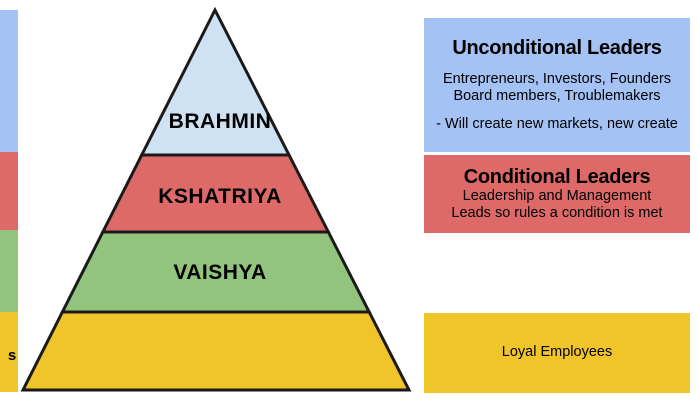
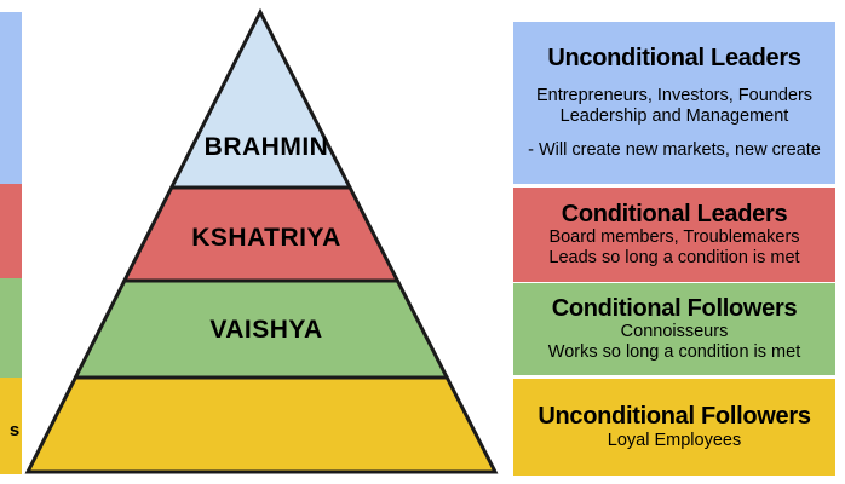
  s
  BRAHMIN
  KSHATRIYA
  VAISHYA
  Unconditional Leaders
  Entrepreneurs, Investors, Founders
- Board members, Troublemakers
+ Leadership and Management
  - Will create new markets, new create
  Conditional Leaders
- Leadership and Management
+ Board members, Troublemakers
- Leads so rules a condition is met
+ Leads so long a condition is met
+ Conditional Followers
+ Connoisseurs
+ Works so long a condition is met
+ Unconditional Followers
  Loyal Employees
